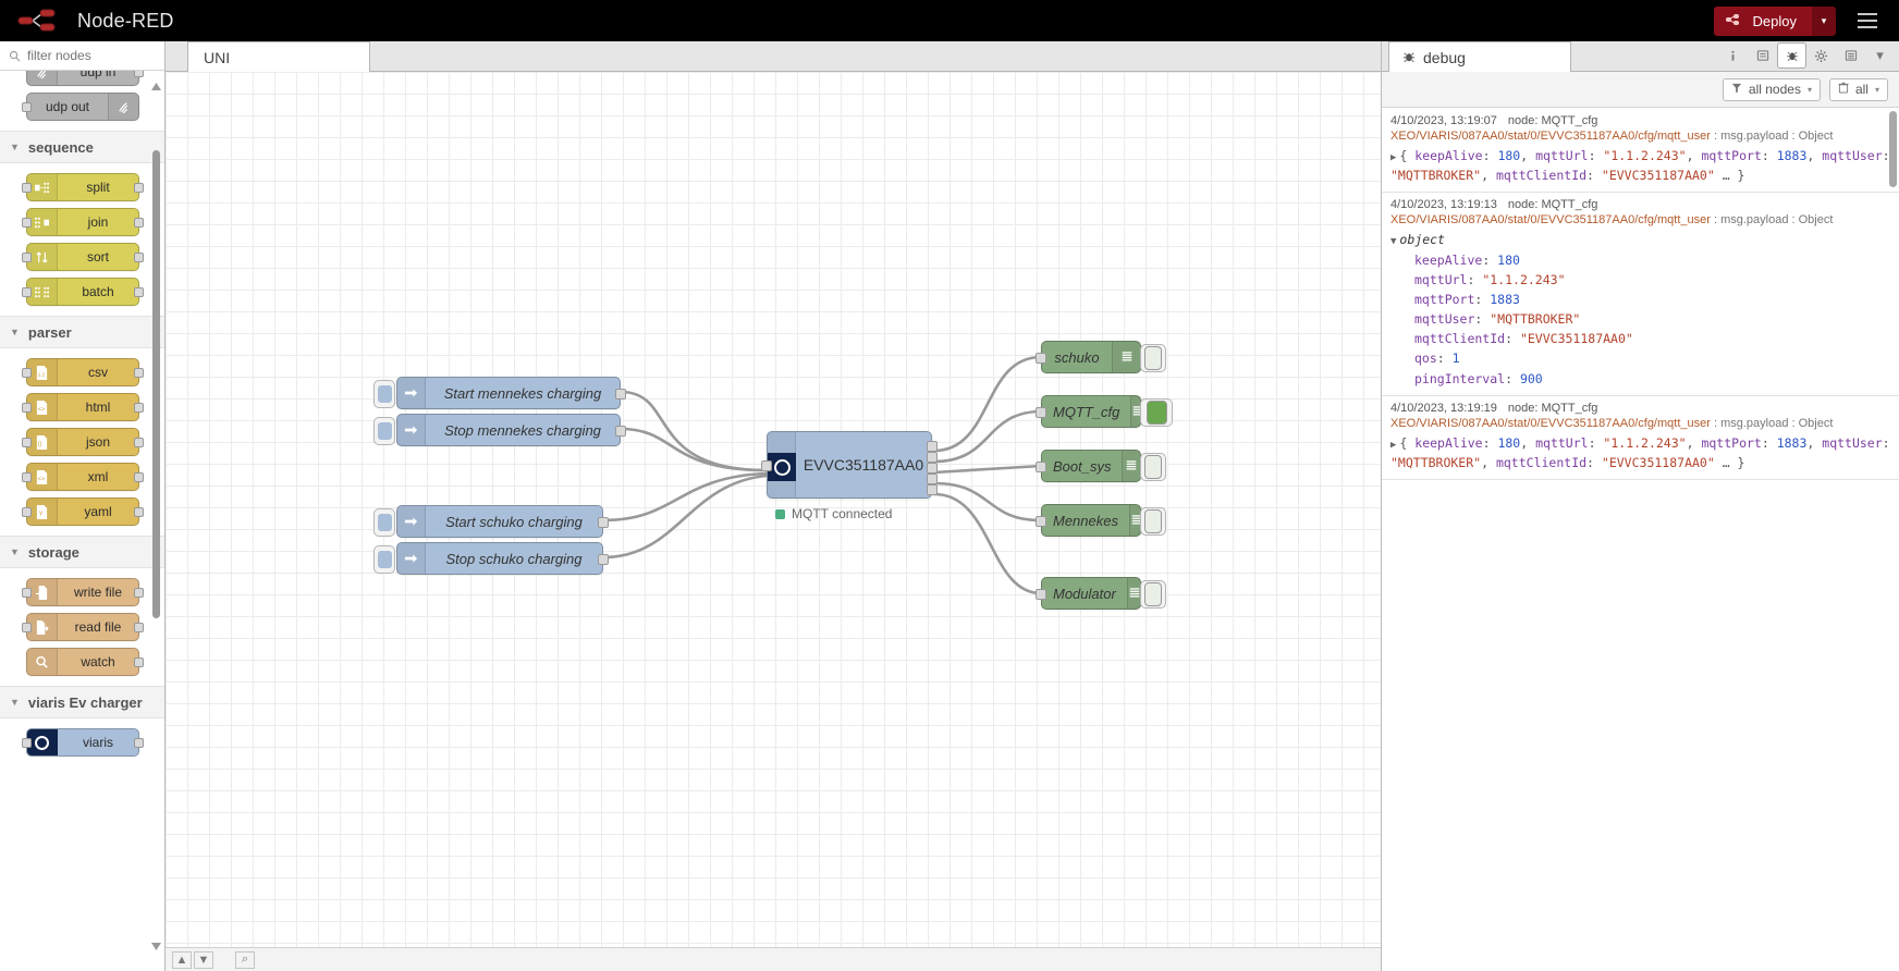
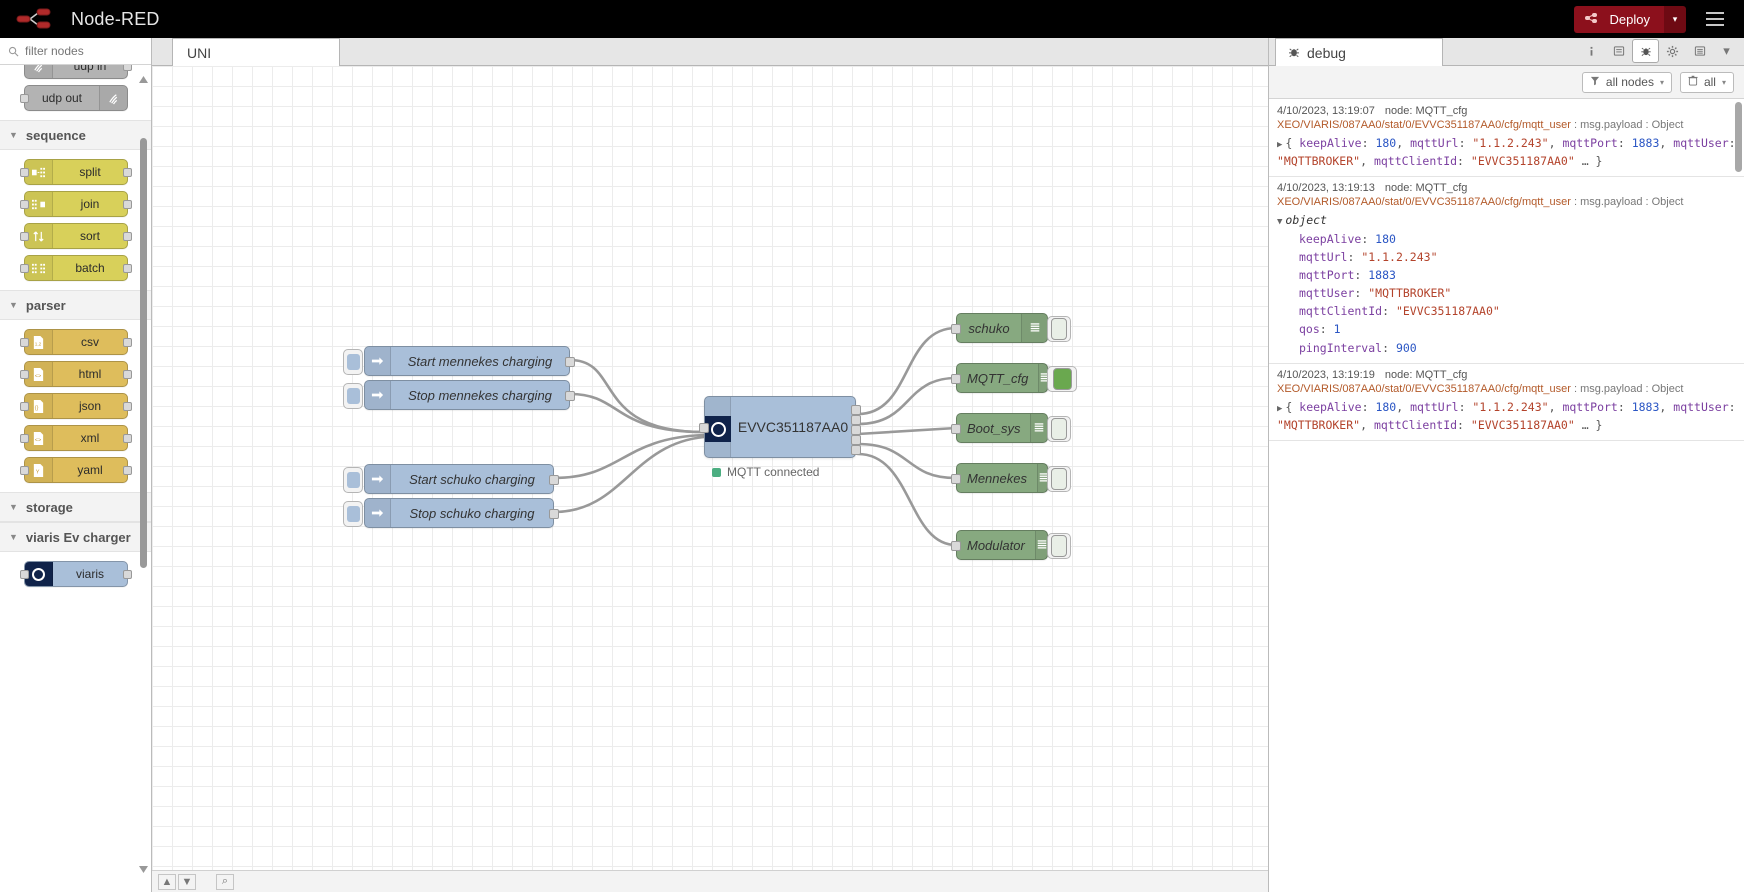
  Node-RED
  Deploy
  ▾
  filter nodes
  udp in
  udp out
  ▼
  sequence
  split
  join
  sort
  batch
  ▼
  parser
  csv
  html
  json
  xml
  yaml
  ▼
  storage
- write file
- read file
- watch
  ▼
  viaris Ev charger
  viaris
  UNI
  Start mennekes charging
  Stop mennekes charging
  Start schuko charging
  Stop schuko charging
  EVVC351187AA0
  MQTT connected
  schuko
  MQTT_cfg
  Boot_sys
  Mennekes
  Modulator
  ▲
  ▼
  ⌕
  debug
  ▾
  all nodes
  ▾
  all
  ▾
  4/10/2023, 13:19:07
  node: MQTT_cfg
  XEO/VIARIS/087AA0/stat/0/EVVC351187AA0/cfg/mqtt_user : msg.payload : Object
  ▶ { keepAlive: 180, mqttUrl: "1.1.2.243", mqttPort: 1883, mqttUser:
  "MQTTBROKER", mqttClientId: "EVVC351187AA0" … }
  4/10/2023, 13:19:13
  node: MQTT_cfg
  XEO/VIARIS/087AA0/stat/0/EVVC351187AA0/cfg/mqtt_user : msg.payload : Object
  ▼ object
  keepAlive: 180
  mqttUrl: "1.1.2.243"
  mqttPort: 1883
  mqttUser: "MQTTBROKER"
  mqttClientId: "EVVC351187AA0"
  qos: 1
  pingInterval: 900
  4/10/2023, 13:19:19
  node: MQTT_cfg
  XEO/VIARIS/087AA0/stat/0/EVVC351187AA0/cfg/mqtt_user : msg.payload : Object
  ▶ { keepAlive: 180, mqttUrl: "1.1.2.243", mqttPort: 1883, mqttUser:
  "MQTTBROKER", mqttClientId: "EVVC351187AA0" … }
